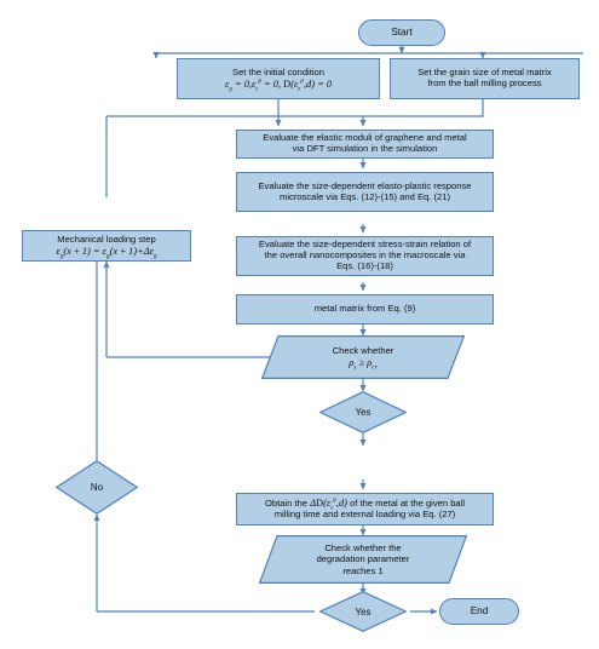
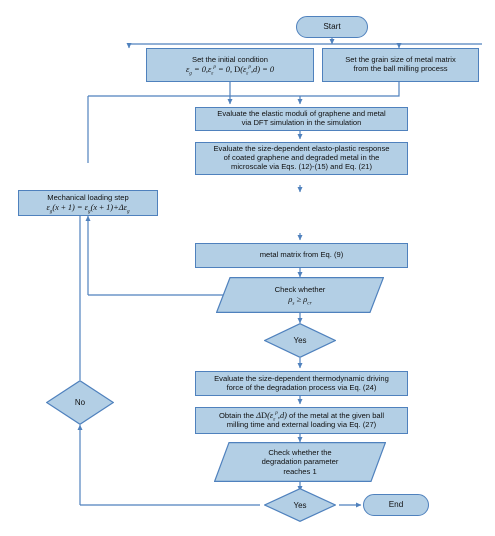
  Start
  Set the initial condition
  ε = 0,ε = 0, D(ε ,d) = 0
  Set the grain size of metal matrix
  from the ball milling process
  Evaluate the elastic moduli of graphene and metal
  via DFT simulation in the simulation
  Evaluate the size-dependent elasto-plastic response
+ of coated graphene and degraded metal in the
  microscale via Eqs. (12)-(15) and Eq. (21)
- Evaluate the size-dependent stress-strain relation of
- the overall nanocomposites in the macroscale via
- Eqs. (16)-(18)
  metal matrix from Eq. (9)
  Check whether
  Yes
+ Evaluate the size-dependent thermodynamic driving
+ force of the degradation process via Eq. (24)
  Obtain the ΔD(ε ,d) of the metal at the given ball
  milling time and external loading via Eq. (27)
  Check whether the
  degradation parameter
  reaches 1
  Yes
  End
  No
  Mechanical loading step
  ε (x + 1) = ε (x + 1)+Δε
